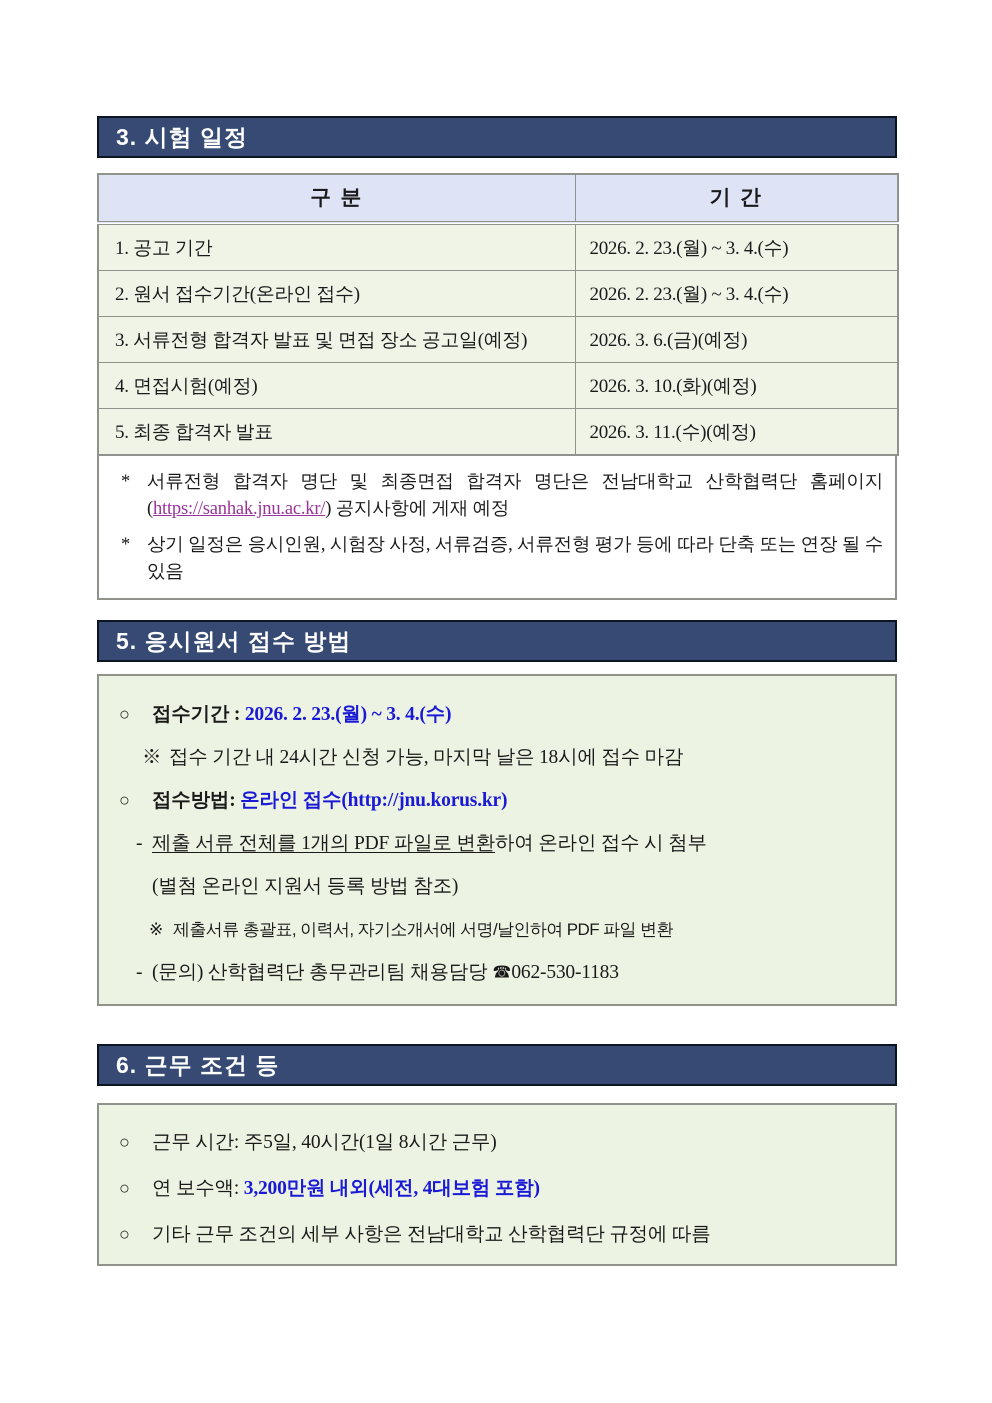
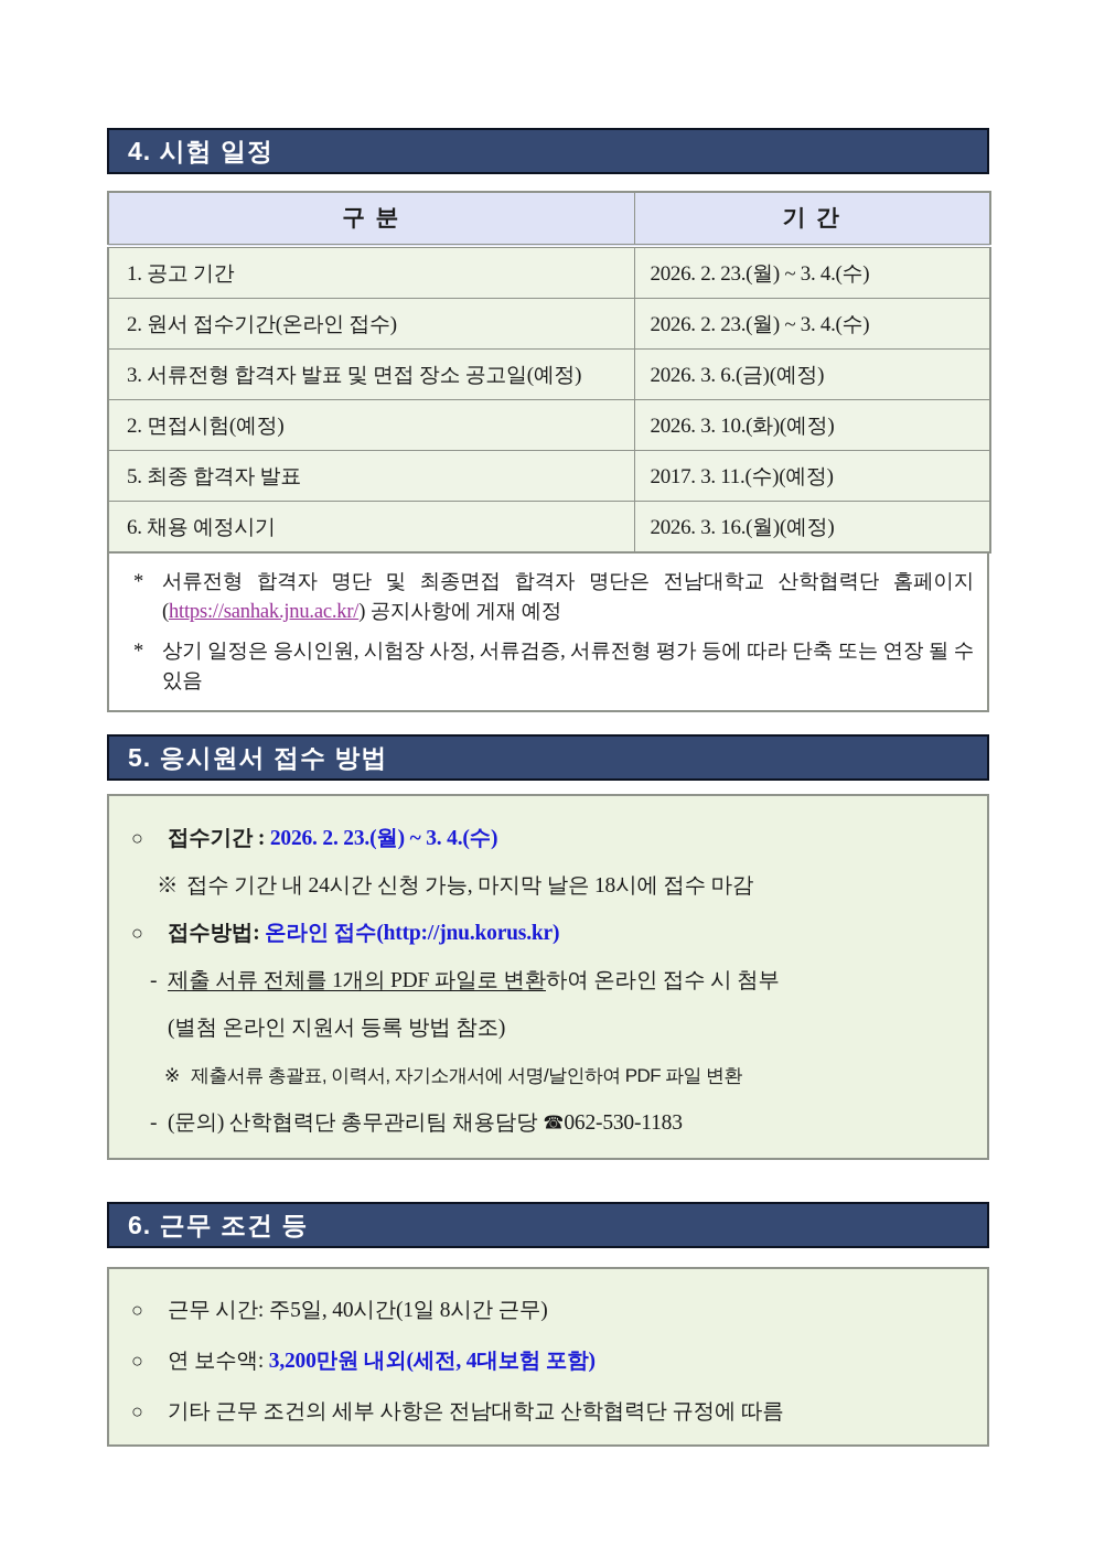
- 3. 시험 일정
+ 4. 시험 일정
  구 분	기 간
  1. 공고 기간	2026. 2. 23.(월) ~ 3. 4.(수)
  2. 원서 접수기간(온라인 접수)	2026. 2. 23.(월) ~ 3. 4.(수)
  3. 서류전형 합격자 발표 및 면접 장소 공고일(예정)	2026. 3. 6.(금)(예정)
- 4. 면접시험(예정)	2026. 3. 10.(화)(예정)
+ 2. 면접시험(예정)	2026. 3. 10.(화)(예정)
- 5. 최종 합격자 발표	2026. 3. 11.(수)(예정)
+ 5. 최종 합격자 발표	2017. 3. 11.(수)(예정)
+ 6. 채용 예정시기	2026. 3. 16.(월)(예정)
  *
  서류전형 합격자 명단 및 최종면접 합격자 명단은 전남대학교 산학협력단 홈페이지 (https://sanhak.jnu.ac.kr/) 공지사항에 게재 예정
  *
  상기 일정은 응시인원, 시험장 사정, 서류검증, 서류전형 평가 등에 따라 단축 또는 연장 될 수 있음
  5. 응시원서 접수 방법
  ○
  접수기간 : 2026. 2. 23.(월) ~ 3. 4.(수)
  ※
  접수 기간 내 24시간 신청 가능, 마지막 날은 18시에 접수 마감
  ○
  접수방법: 온라인 접수(http://jnu.korus.kr)
  -
  제출 서류 전체를 1개의 PDF 파일로 변환하여 온라인 접수 시 첨부
  (별첨 온라인 지원서 등록 방법 참조)
  ※
  제출서류 총괄표, 이력서, 자기소개서에 서명/날인하여 PDF 파일 변환
  -
  (문의) 산학협력단 총무관리팀 채용담당 ☎062-530-1183
  6. 근무 조건 등
  ○
  근무 시간: 주5일, 40시간(1일 8시간 근무)
  ○
  연 보수액: 3,200만원 내외(세전, 4대보험 포함)
  ○
  기타 근무 조건의 세부 사항은 전남대학교 산학협력단 규정에 따름
